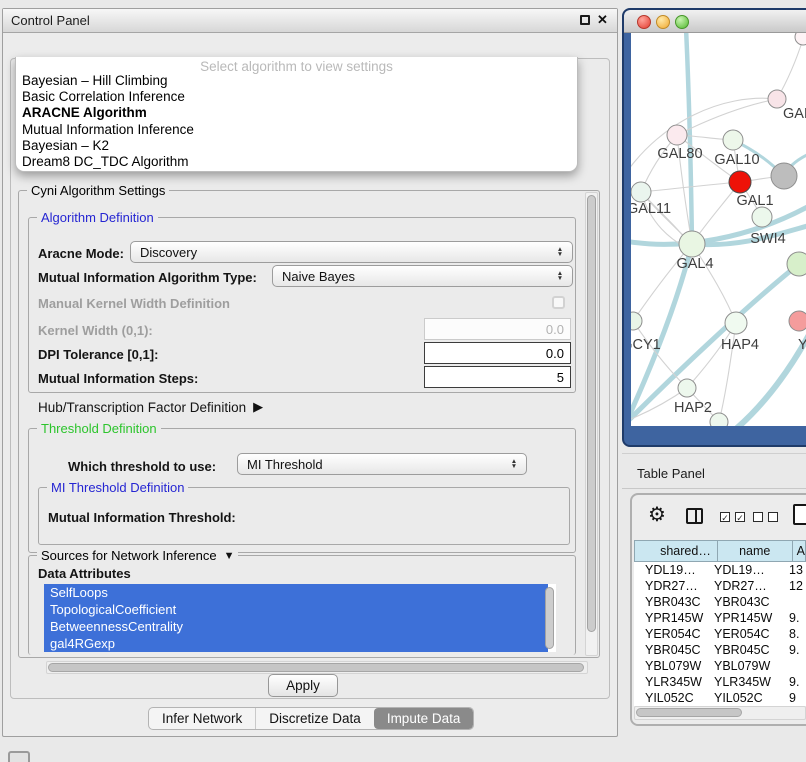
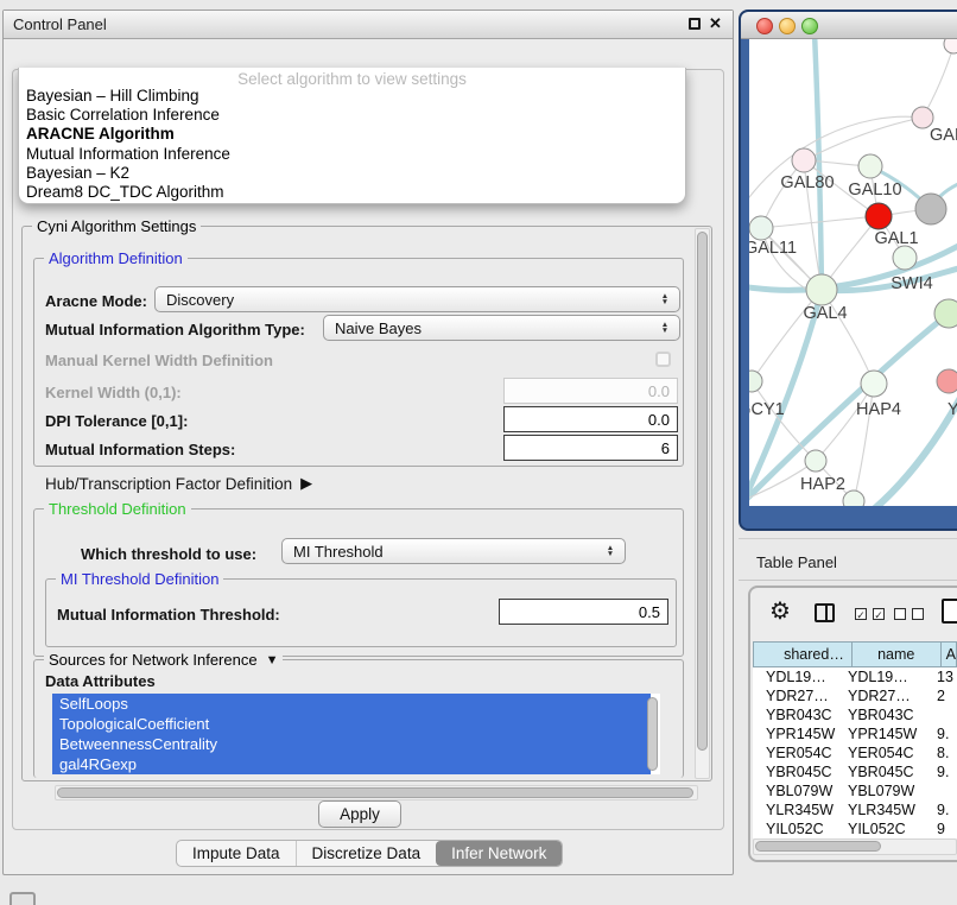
  Control Panel
  ✕
  Cyni Algorithm Settings
  Algorithm Definition
  Aracne Mode:
  Discovery
  Mutual Information Algorithm Type:
  Naive Bayes
  Manual Kernel Width Definition
  Kernel Width (0,1):
  0.0
  DPI Tolerance [0,1]:
  0.0
  Mutual Information Steps:
- 5
+ 6
  Hub/Transcription Factor Definition
  ▶
  Threshold Definition
  Which threshold to use:
  MI Threshold
  MI Threshold Definition
  Mutual Information Threshold:
+ 0.5
  Sources for Network Inference
  ▼
  Data Attributes
  SelfLoops
  TopologicalCoefficient
  BetweennessCentrality
  gal4RGexp
  Apply
- Infer Network
+ Impute Data
  Discretize Data
- Impute Data
+ Infer Network
  Select algorithm to view settings
  Bayesian – Hill Climbing
  Basic Correlation Inference
  ARACNE Algorithm
  Mutual Information Inference
  Bayesian – K2
  Dream8 DC_TDC Algorithm
  GAL80
  GAL10
  GAL1
  GAL11
  SWI4
  GAL4
  CY1
  HAP4
  Y
  HAP2
  Table Panel
  ⚙
  ✓
  ✓
  shared…
  name
  A
  YDL19…
  YDL19…
  13
  YDR27…
  YDR27…
- 12
+ 2
  YBR043C
  YBR043C
  YPR145W
  YPR145W
  9.
  YER054C
  YER054C
  8.
  YBR045C
  YBR045C
  9.
  YBL079W
  YBL079W
  YLR345W
  YLR345W
  9.
  YIL052C
  YIL052C
  9
